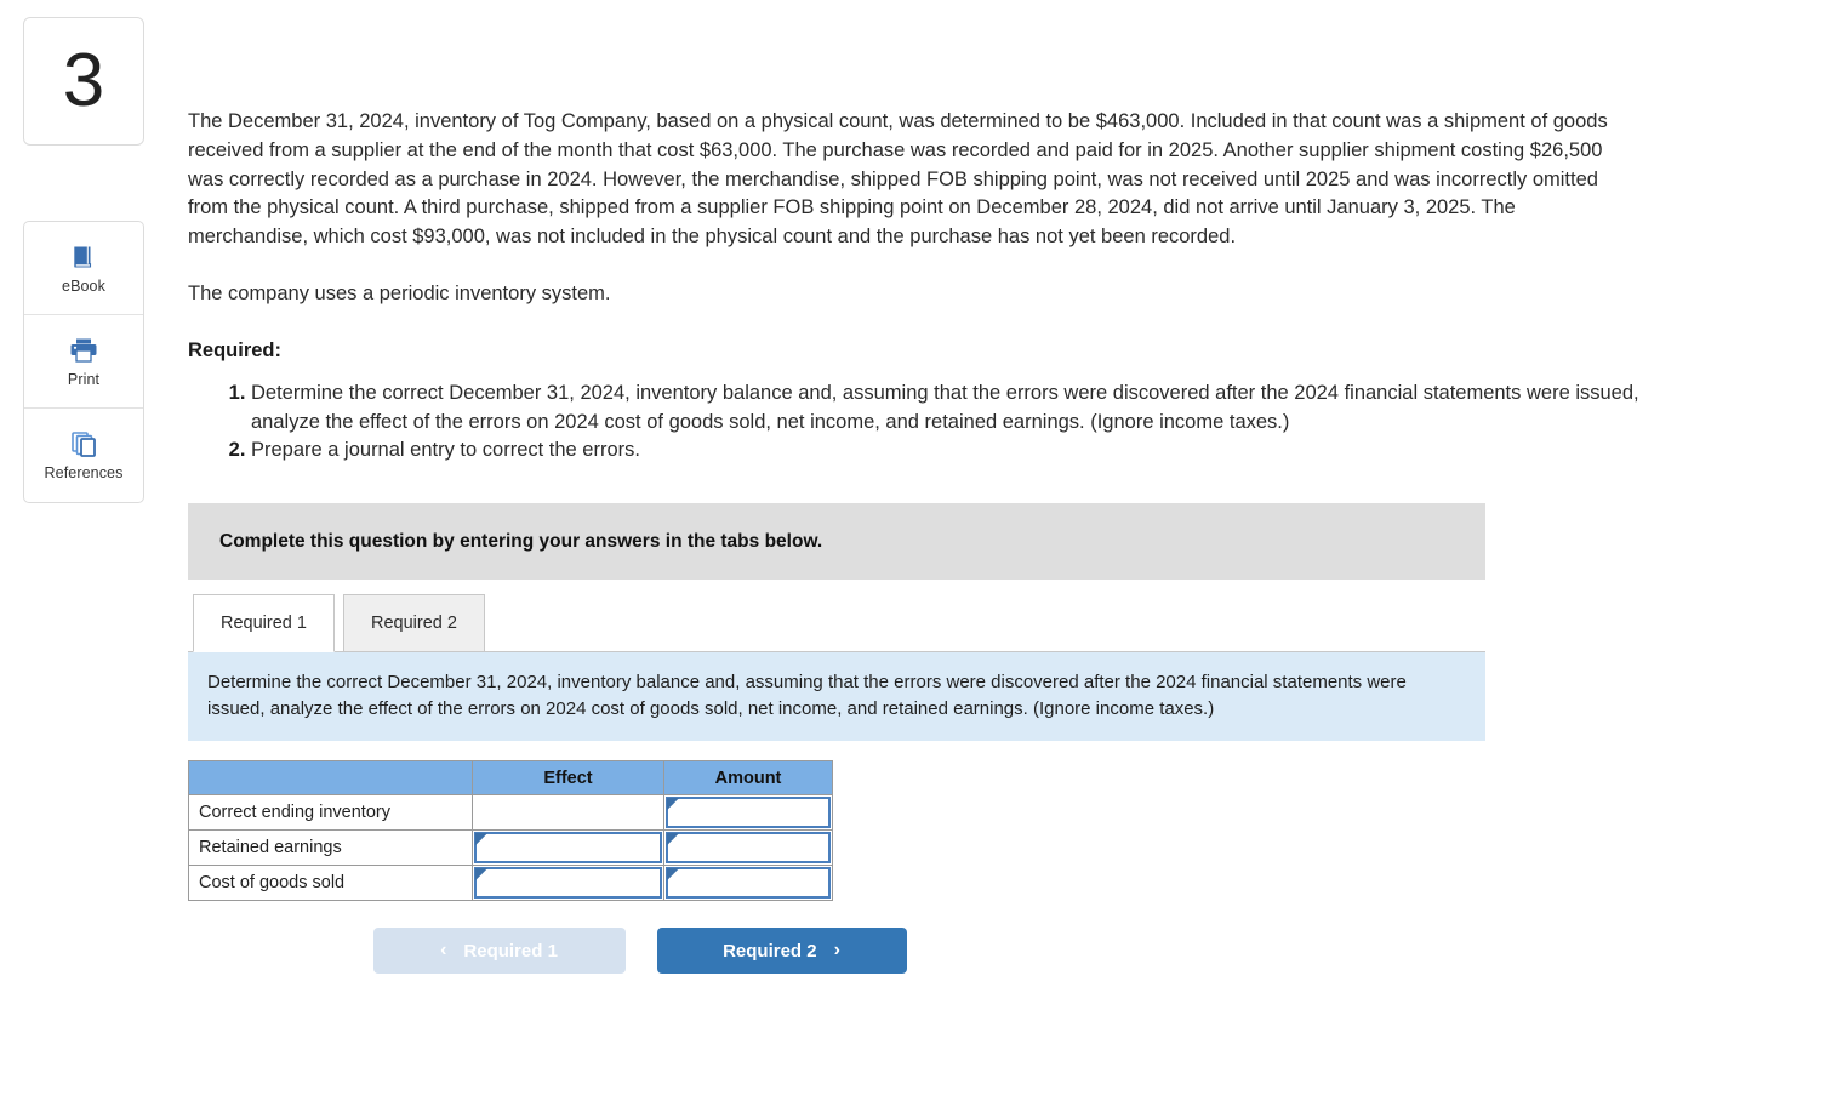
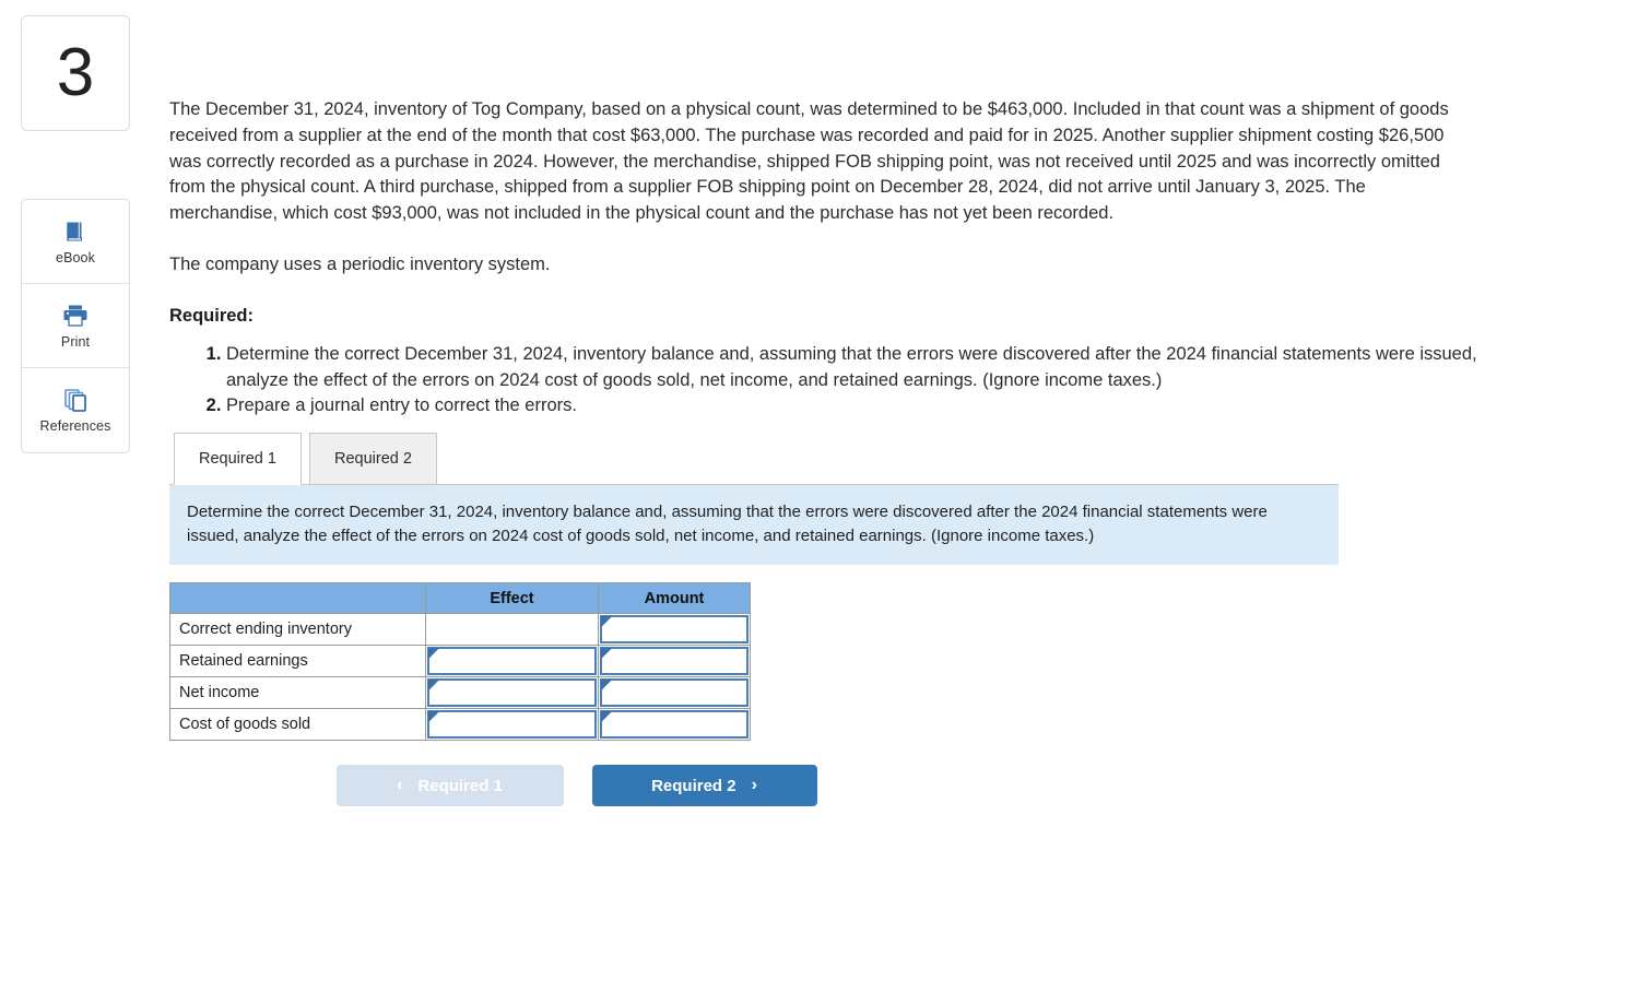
  3
  eBook
  Print
  References
  The December 31, 2024, inventory of Tog Company, based on a physical count, was determined to be $463,000. Included in that count was a shipment of goods received from a supplier at the end of the month that cost $63,000. The purchase was recorded and paid for in 2025. Another supplier shipment costing $26,500 was correctly recorded as a purchase in 2024. However, the merchandise, shipped FOB shipping point, was not received until 2025 and was incorrectly omitted from the physical count. A third purchase, shipped from a supplier FOB shipping point on December 28, 2024, did not arrive until January 3, 2025. The merchandise, which cost $93,000, was not included in the physical count and the purchase has not yet been recorded.
  The company uses a periodic inventory system.
  Required:
  Determine the correct December 31, 2024, inventory balance and, assuming that the errors were discovered after the 2024 financial statements were issued, analyze the effect of the errors on 2024 cost of goods sold, net income, and retained earnings. (Ignore income taxes.)
  Prepare a journal entry to correct the errors.
- Complete this question by entering your answers in the tabs below.
  Required 1
  Required 2
  Determine the correct December 31, 2024, inventory balance and, assuming that the errors were discovered after the 2024 financial statements were issued, analyze the effect of the errors on 2024 cost of goods sold, net income, and retained earnings. (Ignore income taxes.)
  	Effect	Amount
  Correct ending inventory
  Retained earnings
+ Net income
  Cost of goods sold
  ‹
  Required 1
  Required 2
  ›
